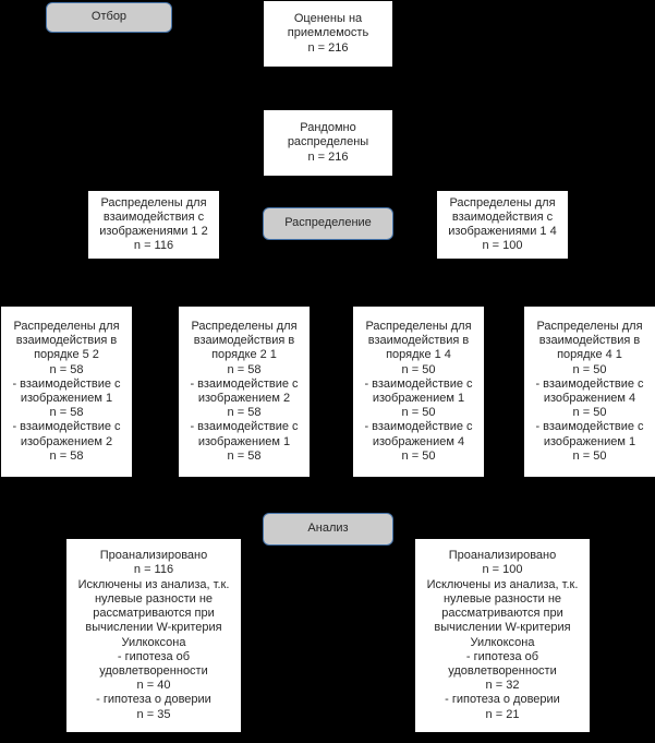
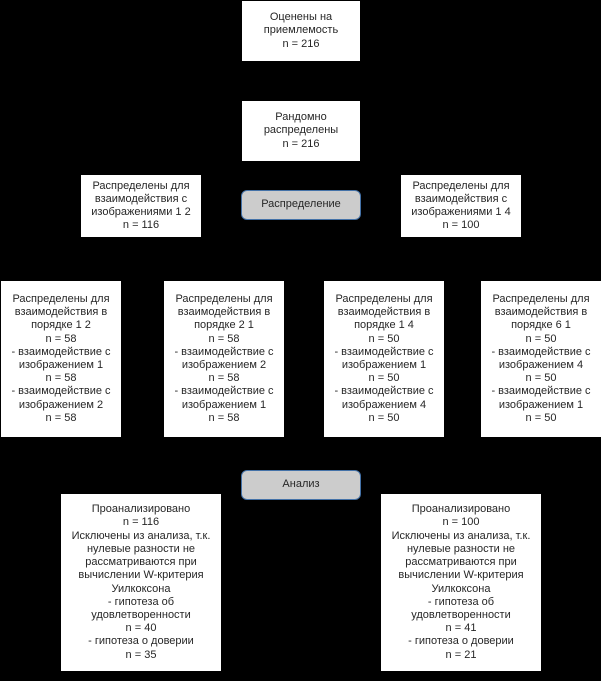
- Отбор
  Оценены на
  приемлемость
  n = 216
  Рандомно
  распределены
  n = 216
  Распределены для
  взаимодействия с
  изображениями 1 2
  n = 116
  Распределение
  Распределены для
  взаимодействия с
  изображениями 1 4
  n = 100
  Распределены для
  взаимодействия в
- порядке 5 2
+ порядке 1 2
  n = 58
  - взаимодействие с
  изображением 1
  n = 58
  - взаимодействие с
  изображением 2
  n = 58
  Распределены для
  взаимодействия в
  порядке 2 1
  n = 58
  - взаимодействие с
  изображением 2
  n = 58
  - взаимодействие с
  изображением 1
  n = 58
  Распределены для
  взаимодействия в
  порядке 1 4
  n = 50
  - взаимодействие с
  изображением 1
  n = 50
  - взаимодействие с
  изображением 4
  n = 50
  Распределены для
  взаимодействия в
- порядке 4 1
+ порядке 6 1
  n = 50
  - взаимодействие с
  изображением 4
  n = 50
  - взаимодействие с
  изображением 1
  n = 50
  Анализ
  Проанализировано
  n = 116
  Исключены из анализа, т.к.
  нулевые разности не
  рассматриваются при
  вычислении W-критерия
  Уилкоксона
  - гипотеза об
  удовлетворенности
  n = 40
  - гипотеза о доверии
  n = 35
  Проанализировано
  n = 100
  Исключены из анализа, т.к.
  нулевые разности не
  рассматриваются при
  вычислении W-критерия
  Уилкоксона
  - гипотеза об
  удовлетворенности
- n = 32
+ n = 41
  - гипотеза о доверии
  n = 21
